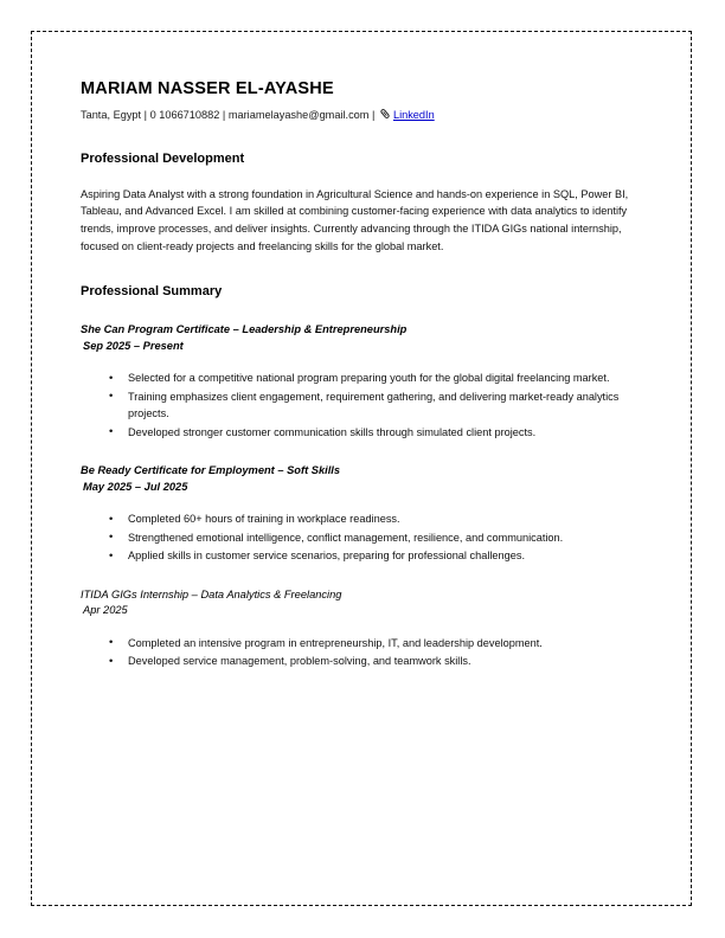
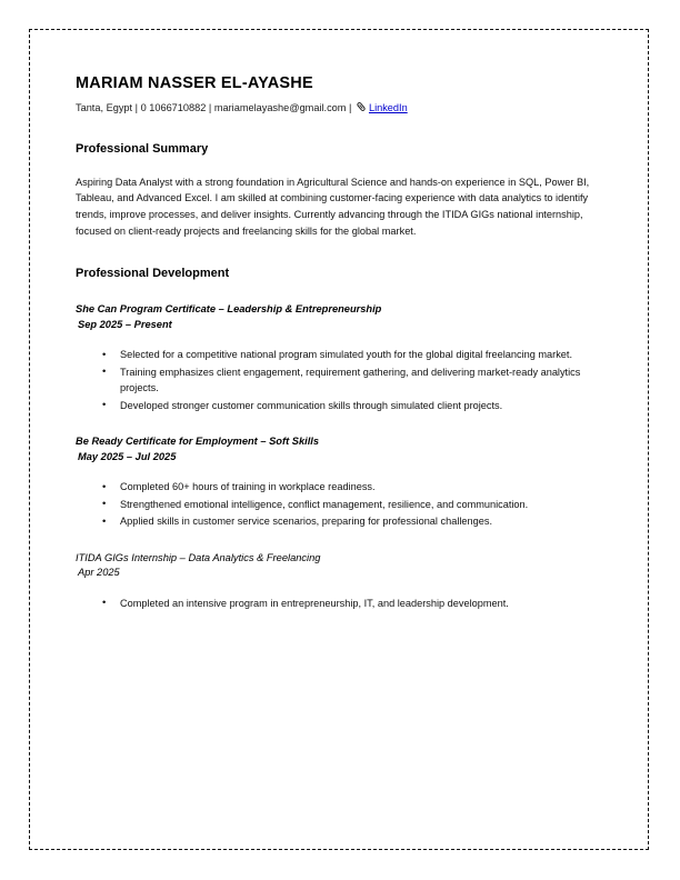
  MARIAM NASSER EL-AYASHE
  Tanta, Egypt | 0 1066710882 | mariamelayashe@gmail.com | LinkedIn
- Professional Development
+ Professional Summary
  Aspiring Data Analyst with a strong foundation in Agricultural Science and hands-on experience in SQL, Power BI, Tableau, and Advanced Excel. I am skilled at combining customer-facing experience with data analytics to identify trends, improve processes, and deliver insights. Currently advancing through the ITIDA GIGs national internship, focused on client-ready projects and freelancing skills for the global market.
- Professional Summary
+ Professional Development
  She Can Program Certificate – Leadership & Entrepreneurship
  Sep 2025 – Present
- Selected for a competitive national program preparing youth for the global digital freelancing market.
+ Selected for a competitive national program simulated youth for the global digital freelancing market.
  Training emphasizes client engagement, requirement gathering, and delivering market-ready analytics projects.
  Developed stronger customer communication skills through simulated client projects.
  Be Ready Certificate for Employment – Soft Skills
  May 2025 – Jul 2025
  Completed 60+ hours of training in workplace readiness.
  Strengthened emotional intelligence, conflict management, resilience, and communication.
  Applied skills in customer service scenarios, preparing for professional challenges.
  ITIDA GIGs Internship – Data Analytics & Freelancing
  Apr 2025
  Completed an intensive program in entrepreneurship, IT, and leadership development.
- Developed service management, problem-solving, and teamwork skills.
